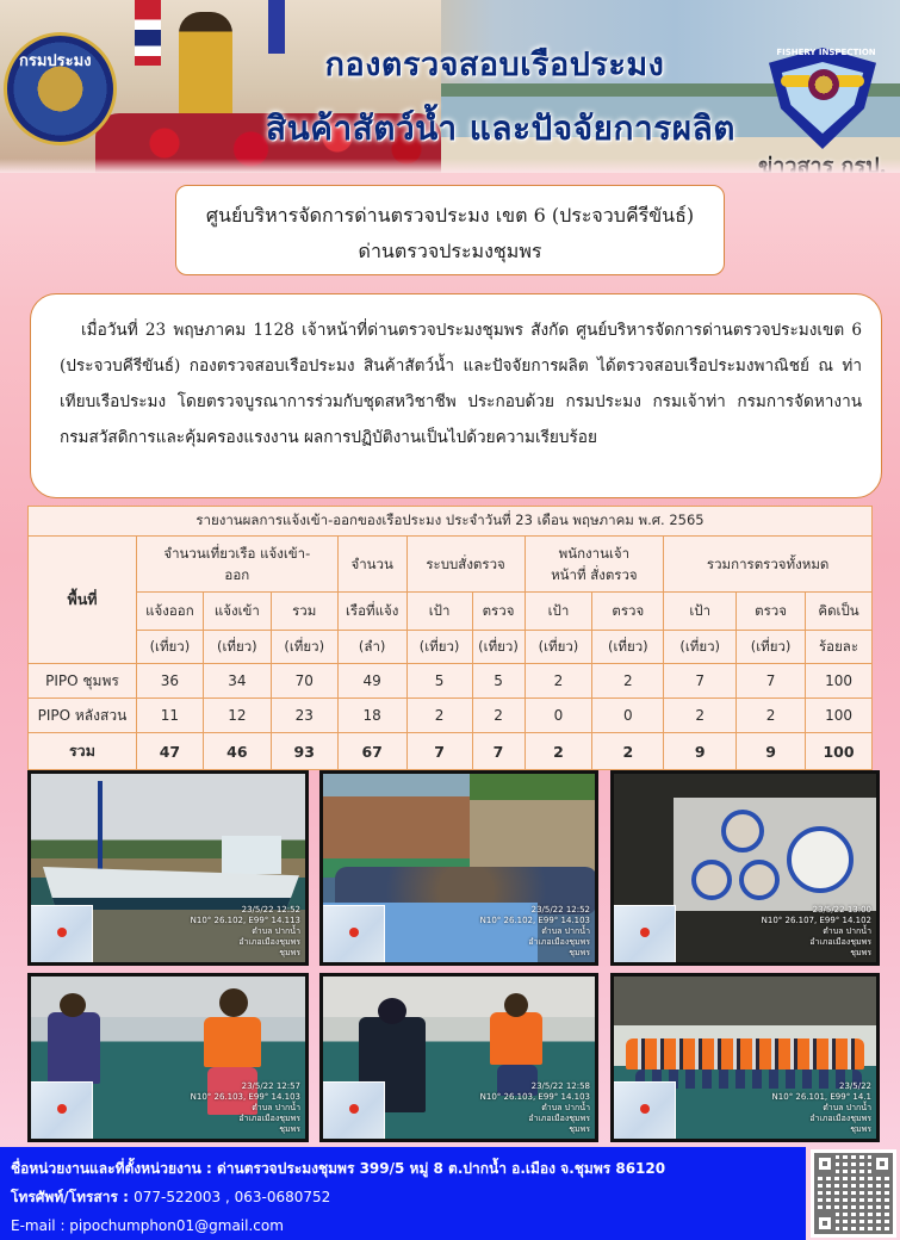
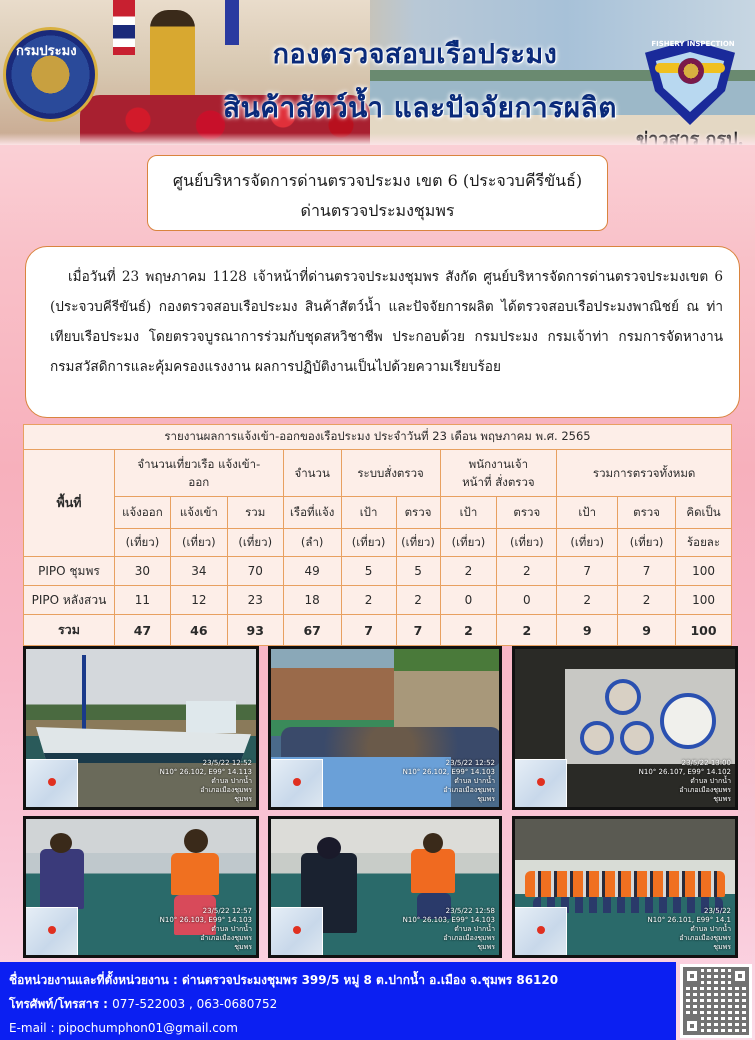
  กรมประมง
  FISHERY INSPECTION
  กองตรวจสอบเรือประมง
  สินค้าสัตว์น้ำ และปัจจัยการผลิต
  ศูนย์บริหารจัดการด่านตรวจประมง เขต 6 (ประจวบคีรีขันธ์)
  ด่านตรวจประมงชุมพร
  เมื่อวันที่ 23 พฤษภาคม 1128 เจ้าหน้าที่ด่านตรวจประมงชุมพร สังกัด ศูนย์บริหารจัดการด่านตรวจประมงเขต 6 (ประจวบคีรีขันธ์) กองตรวจสอบเรือประมง สินค้าสัตว์น้ำ และปัจจัยการผลิต ได้ตรวจสอบเรือประมงพาณิชย์ ณ ท่าเทียบเรือประมง โดยตรวจบูรณาการร่วมกับชุดสหวิชาชีพ ประกอบด้วย กรมประมง กรมเจ้าท่า กรมการจัดหางาน กรมสวัสดิการและคุ้มครองแรงงาน ผลการปฏิบัติงานเป็นไปด้วยความเรียบร้อย
  รายงานผลการแจ้งเข้า-ออกของเรือประมง ประจำวันที่ 23 เดือน พฤษภาคม พ.ศ. 2565
  พื้นที่	จำนวนเที่ยวเรือ แจ้งเข้า-ออก	จำนวน	ระบบสั่งตรวจ	พนักงานเจ้าหน้าที่ สั่งตรวจ	รวมการตรวจทั้งหมด
  แจ้งออก	แจ้งเข้า	รวม	เรือที่แจ้ง	เป้า	ตรวจ	เป้า	ตรวจ	เป้า	ตรวจ	คิดเป็น
  (เที่ยว)	(เที่ยว)	(เที่ยว)	(ลำ)	(เที่ยว)	(เที่ยว)	(เที่ยว)	(เที่ยว)	(เที่ยว)	(เที่ยว)	ร้อยละ
- PIPO ชุมพร	36	34	70	49	5	5	2	2	7	7	100
+ PIPO ชุมพร	30	34	70	49	5	5	2	2	7	7	100
  PIPO หลังสวน	11	12	23	18	2	2	0	0	2	2	100
  รวม	47	46	93	67	7	7	2	2	9	9	100
  23/5/22 12:52
  N10° 26.102, E99° 14.113
  ตำบล ปากน้ำ
  อำเภอเมืองชุมพร
  ชุมพร
  23/5/22 12:52
  N10° 26.102, E99° 14.103
  ตำบล ปากน้ำ
  อำเภอเมืองชุมพร
  ชุมพร
  23/5/22 13:00
  N10° 26.107, E99° 14.102
  ตำบล ปากน้ำ
  อำเภอเมืองชุมพร
  ชุมพร
  23/5/22 12:57
  N10° 26.103, E99° 14.103
  ตำบล ปากน้ำ
  อำเภอเมืองชุมพร
  ชุมพร
  23/5/22 12:58
  N10° 26.103, E99° 14.103
  ตำบล ปากน้ำ
  อำเภอเมืองชุมพร
  ชุมพร
  23/5/22
  N10° 26.101, E99° 14.1
  ตำบล ปากน้ำ
  อำเภอเมืองชุมพร
  ชุมพร
  ชื่อหน่วยงานและที่ตั้งหน่วยงาน : ด่านตรวจประมงชุมพร 399/5 หมู่ 8 ต.ปากน้ำ อ.เมือง จ.ชุมพร 86120
  โทรศัพท์/โทรสาร : 077-522003 , 063-0680752
  E-mail : pipochumphon01@gmail.com
